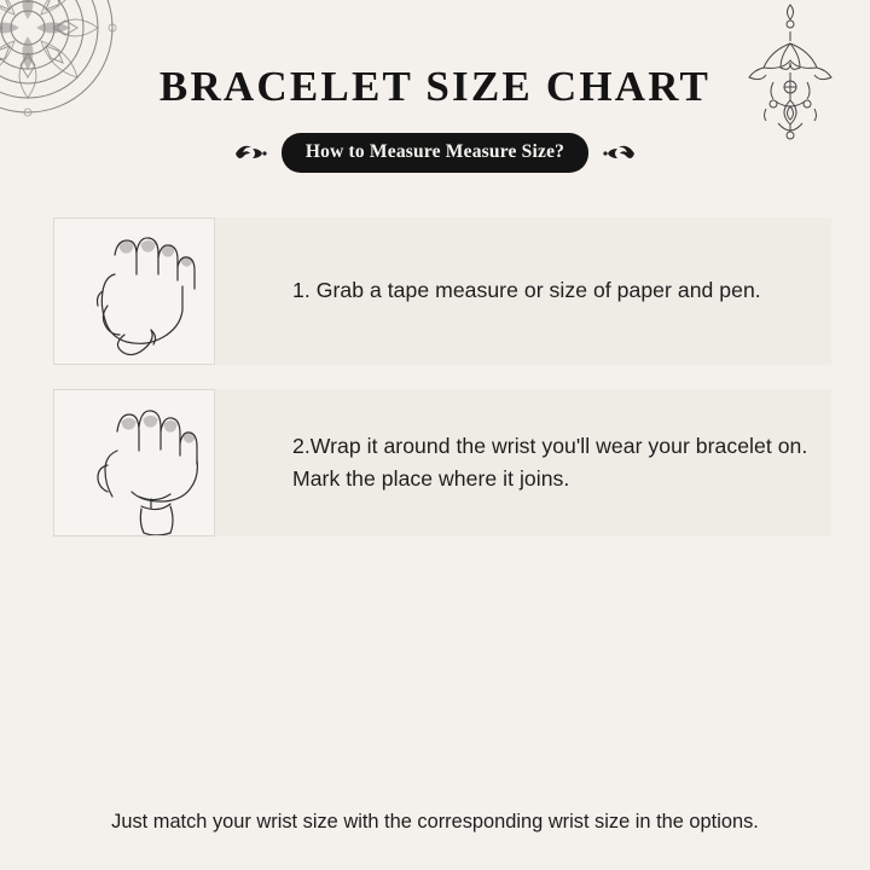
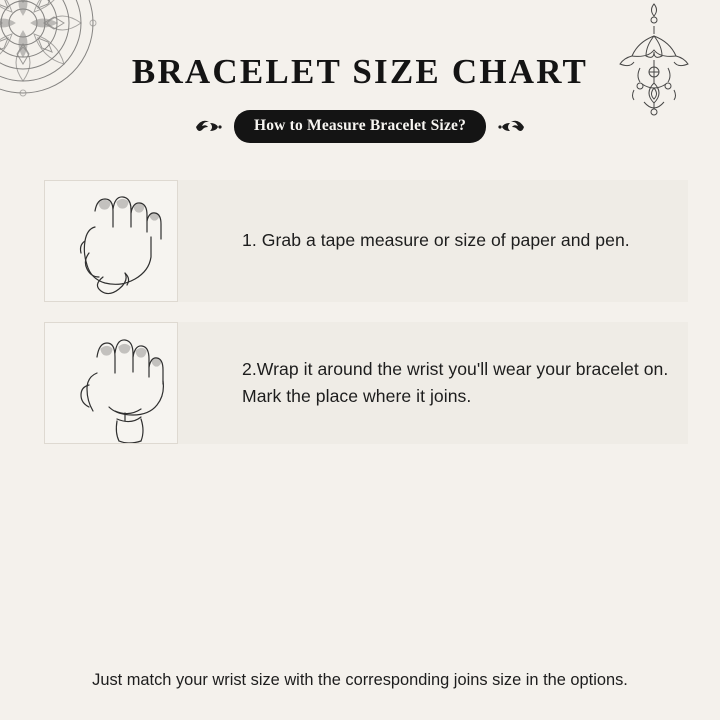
  BRACELET SIZE CHART
- How to Measure Measure Size?
+ How to Measure Bracelet Size?
  1. Grab a tape measure or size of paper and pen.
  2.Wrap it around the wrist you'll wear your bracelet on. Mark the place where it joins.
- Just match your wrist size with the corresponding wrist size in the options.
+ Just match your wrist size with the corresponding joins size in the options.
